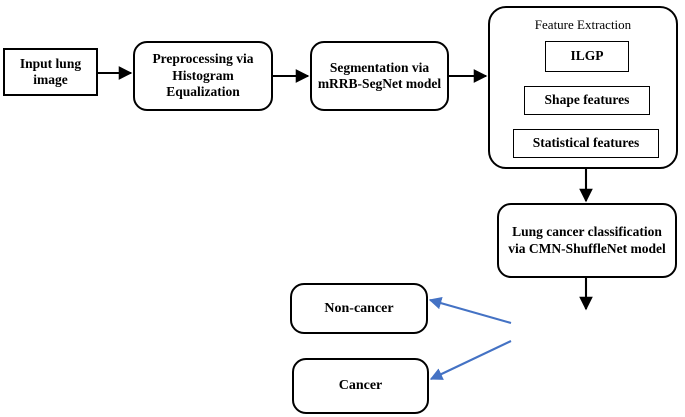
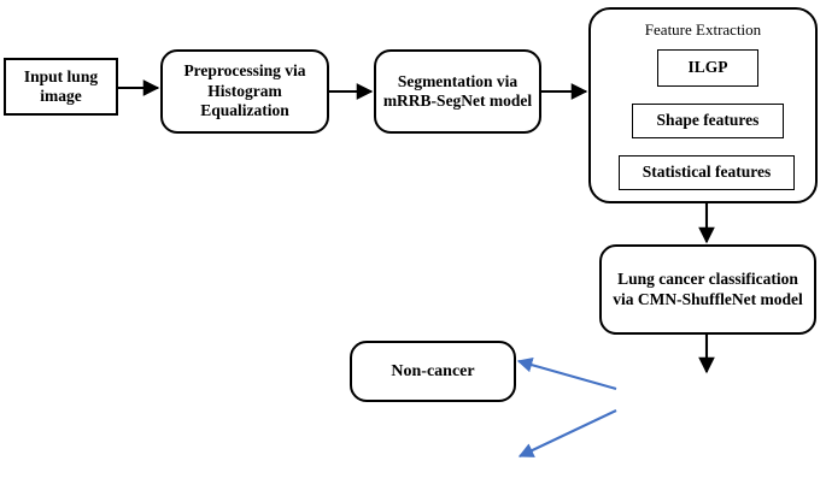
  Input lung image
  Preprocessing via Histogram Equalization
  Segmentation via mRRB-SegNet model
  Feature Extraction
  ILGP
  Shape features
  Statistical features
  Lung cancer classification via CMN-ShuffleNet model
  Non-cancer
- Cancer
